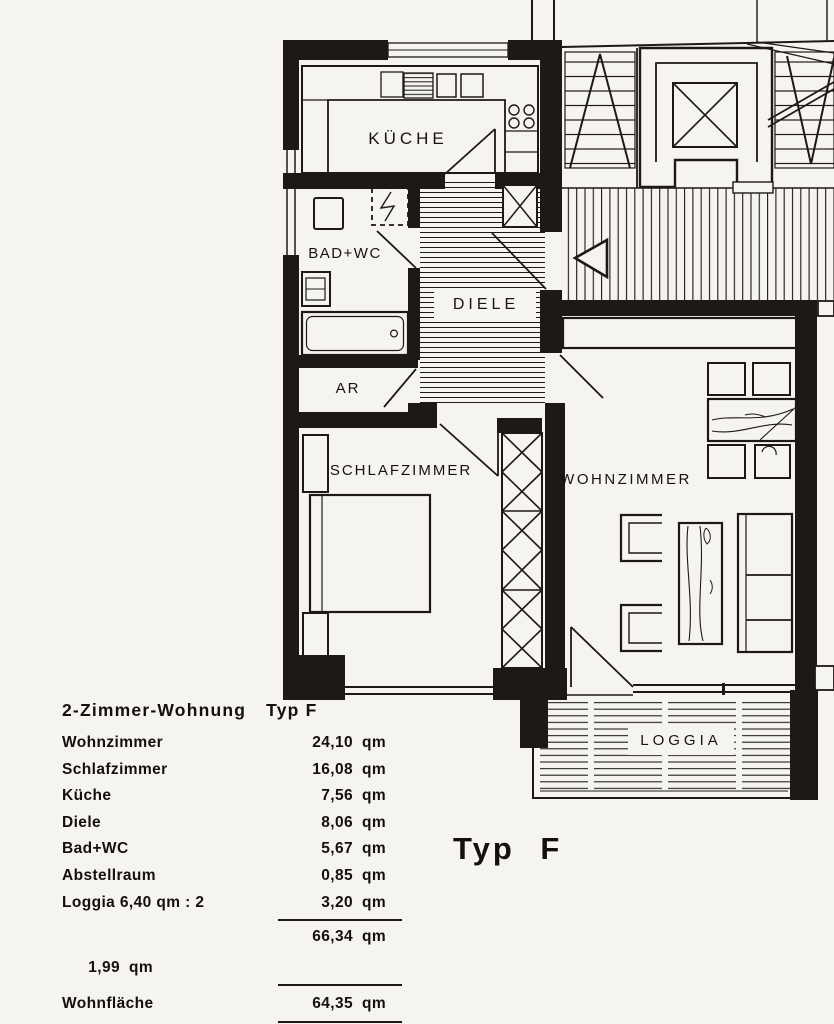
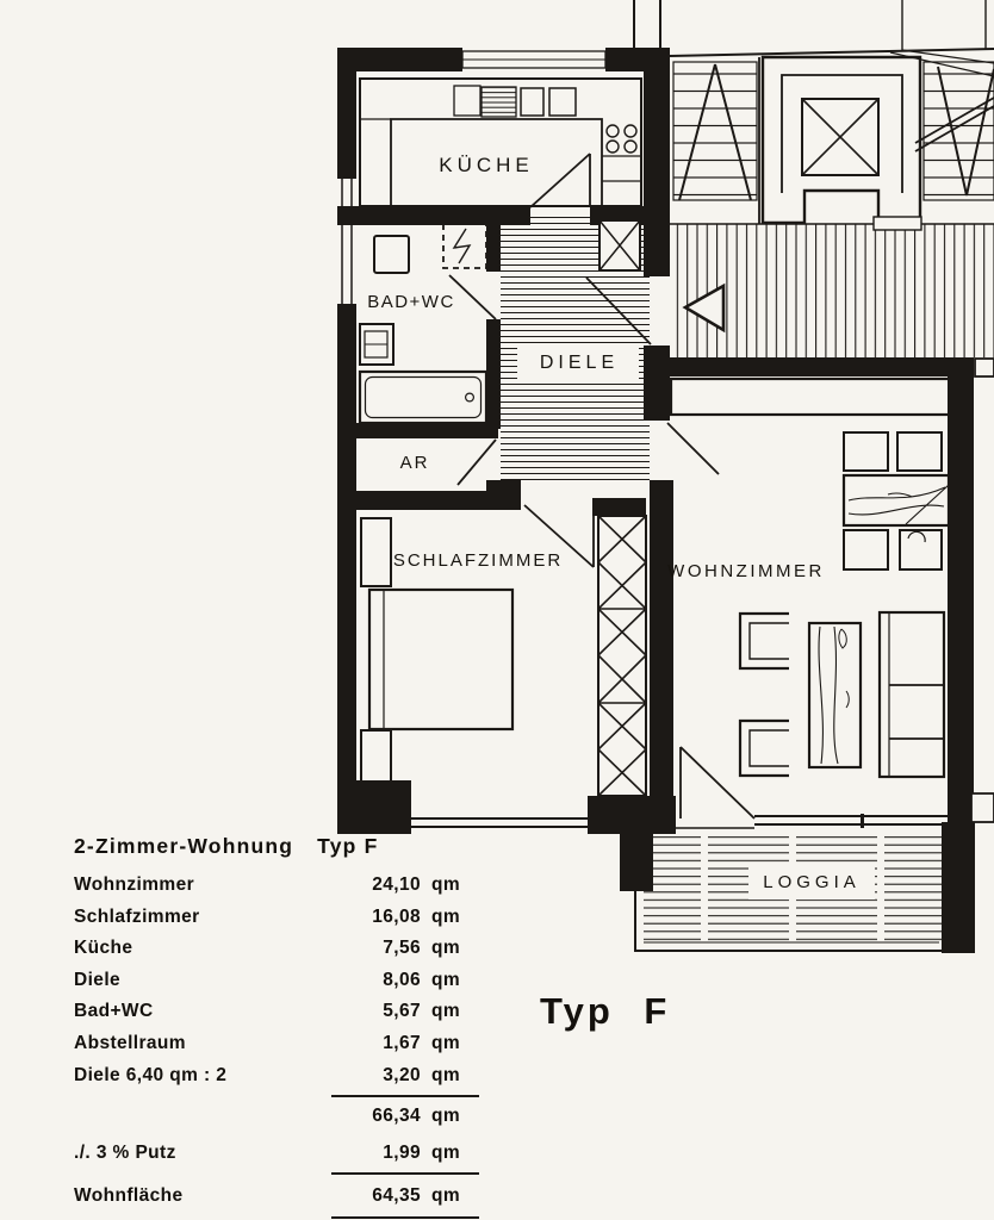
  KÜCHE
  BAD+WC
  DIELE
  AR
  SCHLAFZIMMER
  WOHNZIMMER
  LOGGIA
  Typ F
  2-Zimmer-Wohnung
  Typ F
  Wohnzimmer
  24,10
  qm
  Schlafzimmer
  16,08
  qm
  Küche
  7,56
  qm
  Diele
  8,06
  qm
  Bad+WC
  5,67
  qm
  Abstellraum
- 0,85
+ 1,67
  qm
- Loggia 6,40 qm : 2
+ Diele 6,40 qm : 2
  3,20
  qm
  66,34
  qm
+ ./. 3 % Putz
  1,99
  qm
  Wohnfläche
  64,35
  qm
